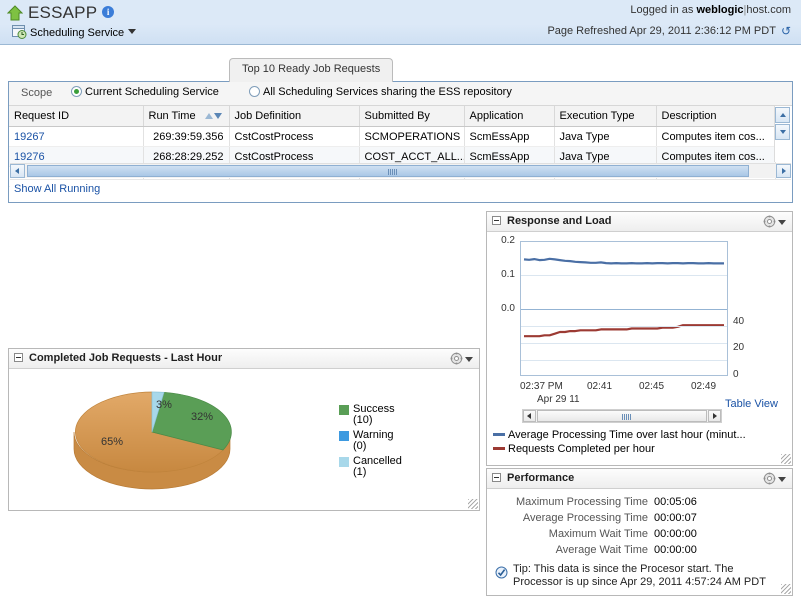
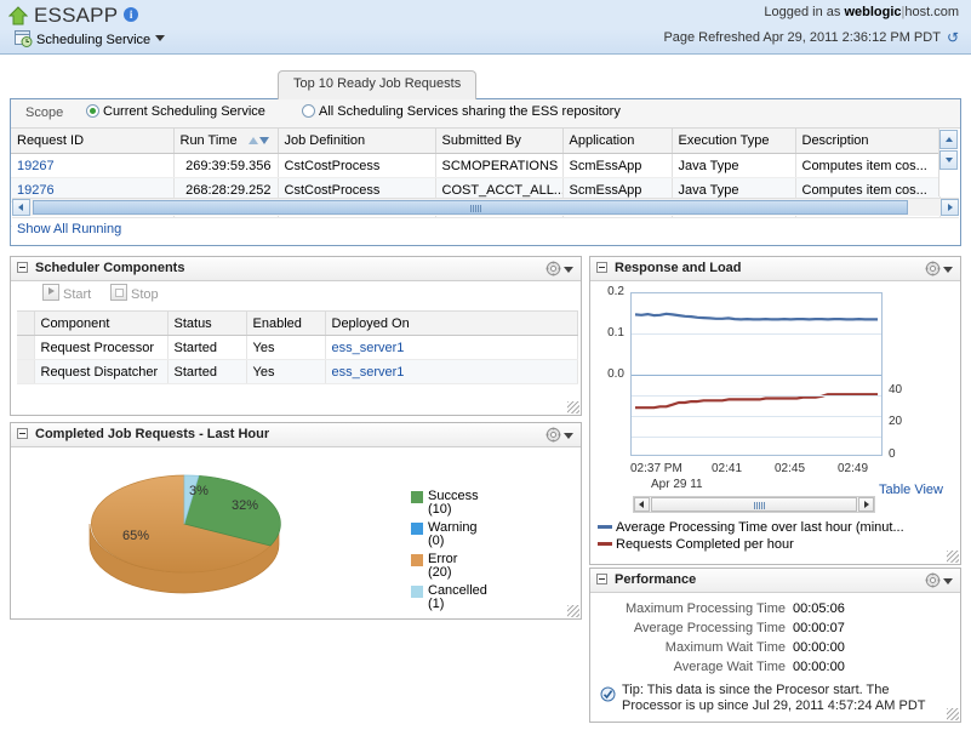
  ESSAPP i
  Scheduling Service
  Logged in as weblogic|host.com
  Page Refreshed Apr 29, 2011 2:36:12 PM PDT ↺
  Top 10 Ready Job Requests
  Scope
  Current Scheduling Service
  All Scheduling Services sharing the ESS repository
  Request ID	Run Time	Job Definition	Submitted By	Application	Execution Type	Description
  19267	269:39:59.356	CstCostProcess	SCMOPERATIONS	ScmEssApp	Java Type	Computes item cos...
  19276	268:28:29.252	CstCostProcess	COST_ACCT_ALL..	ScmEssApp	Java Type	Computes item cos...
  Show All Running
+ Scheduler Components
+ Start
+ Stop
+ 	Component	Status	Enabled	Deployed On
+ 	Request Processor	Started	Yes	ess_server1
+ 	Request Dispatcher	Started	Yes	ess_server1
  Completed Job Requests - Last Hour
  3%
  32%
  65%
  Success
  (10)
  Warning
  (0)
+ Error
+ (20)
  Cancelled
  (1)
  Response and Load
  0.2
  0.1
  0.0
  40
  20
  0
  02:37 PM
  02:41
  02:45
  02:49
  Apr 29 11
  Average Processing Time over last hour (minut...
  Requests Completed per hour
  Table View
  Performance
  Maximum Processing Time
  00:05:06
  Average Processing Time
  00:00:07
  Maximum Wait Time
  00:00:00
  Average Wait Time
  00:00:00
  Tip: This data is since the Procesor start. The
- Processor is up since Apr 29, 2011 4:57:24 AM PDT
+ Processor is up since Jul 29, 2011 4:57:24 AM PDT
